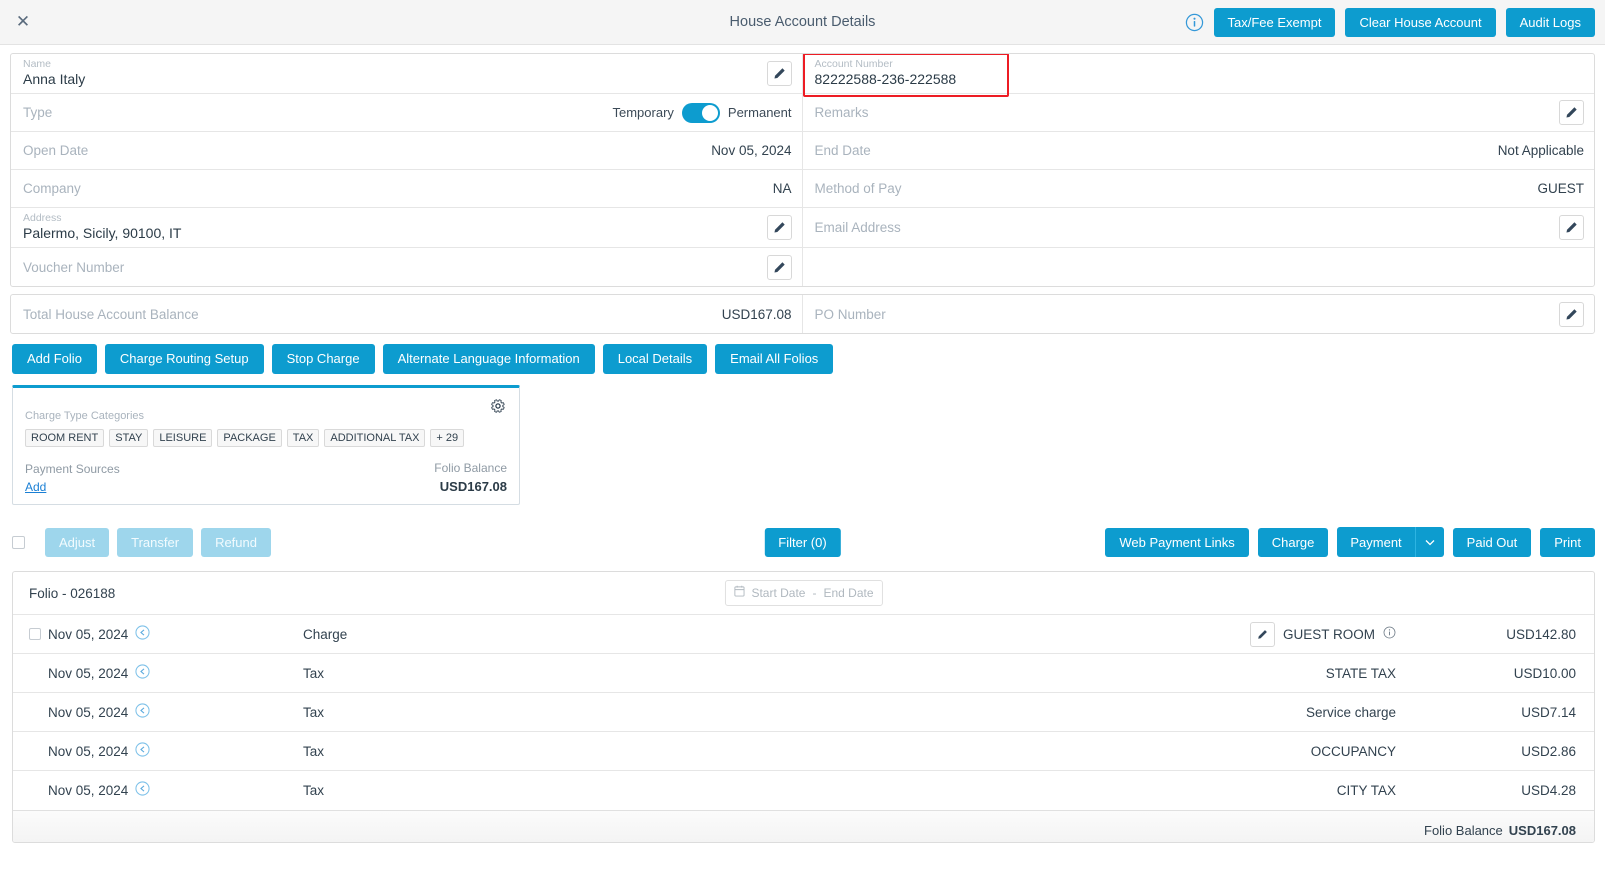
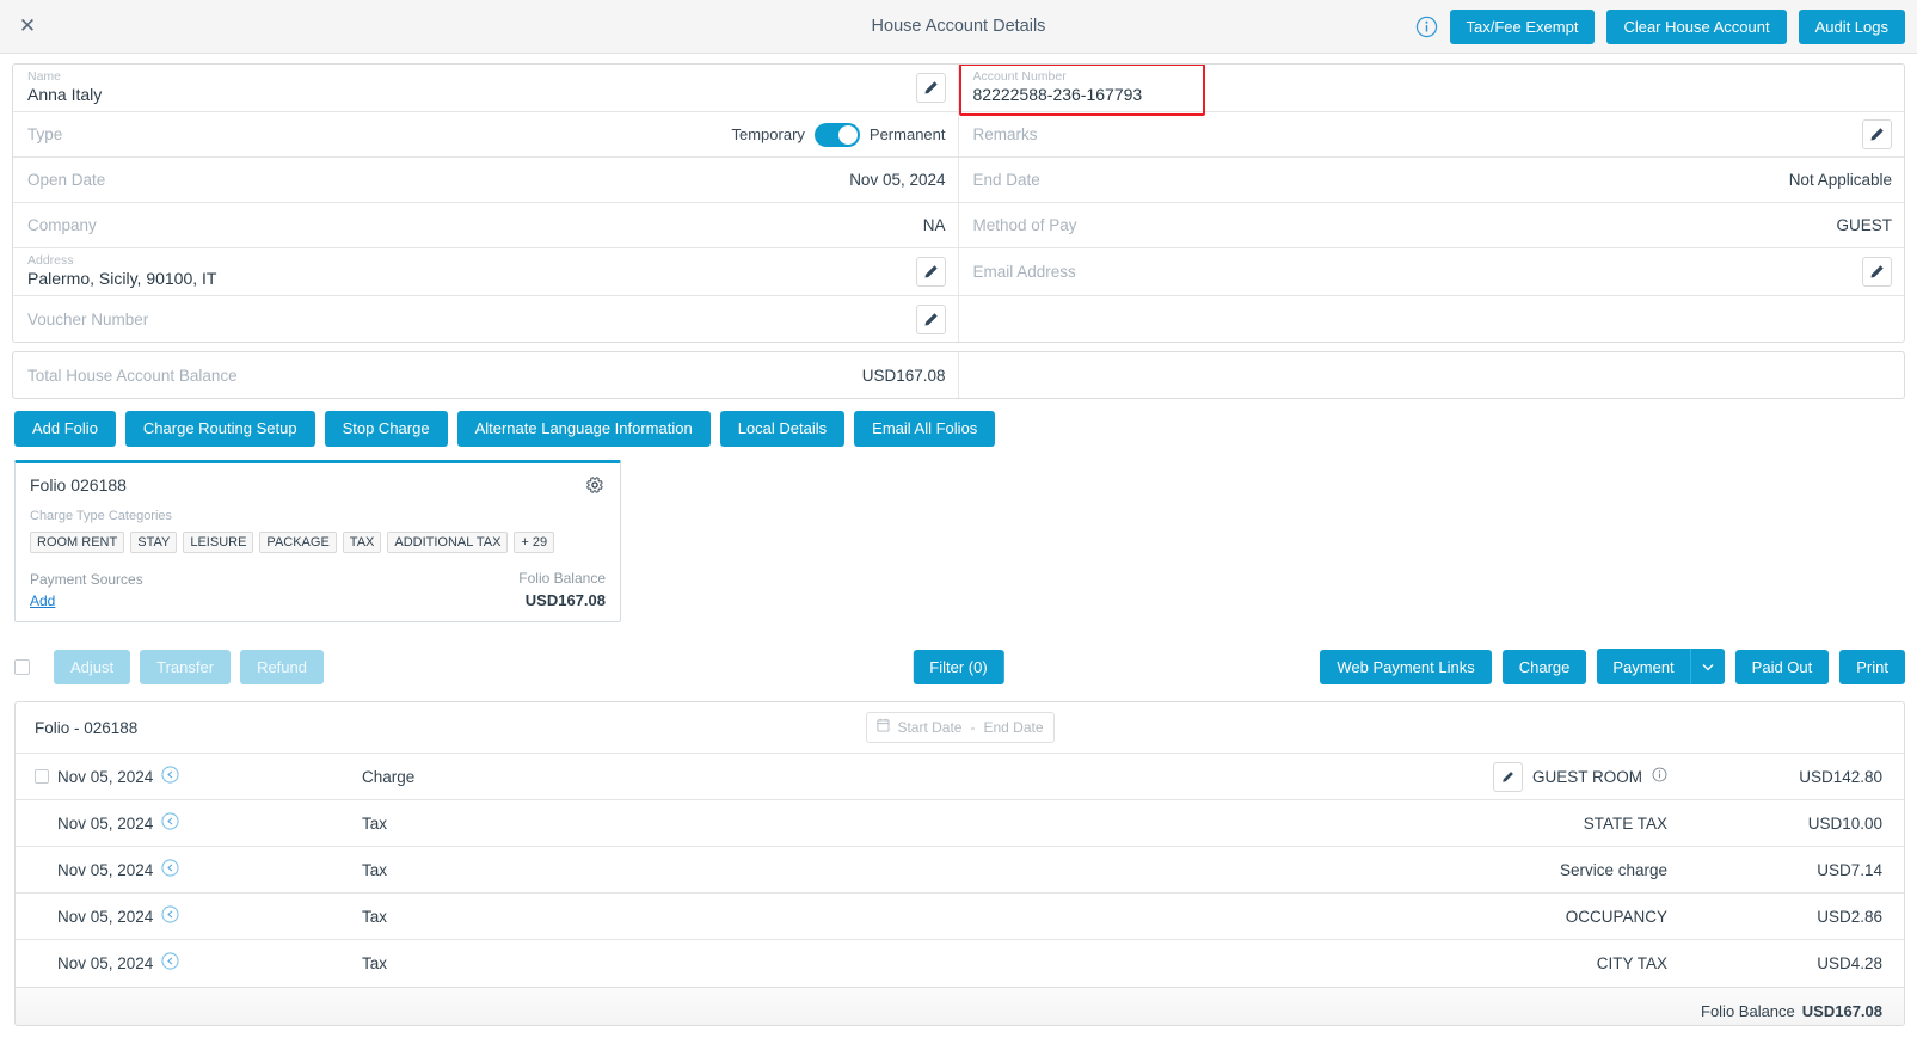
  ✕
  House Account Details
  Tax/Fee Exempt
  Clear House Account
  Audit Logs
  Name
  Anna Italy
  Account Number
- 82222588-236-222588
+ 82222588-236-167793
  Type
  Temporary
  Permanent
  Remarks
  Open Date
  Nov 05, 2024
  End Date
  Not Applicable
  Company
  NA
  Method of Pay
  GUEST
  Address
  Palermo, Sicily, 90100, IT
  Email Address
  Voucher Number
  Total House Account Balance
  USD167.08
- PO Number
  Add Folio
  Charge Routing Setup
  Stop Charge
  Alternate Language Information
  Local Details
  Email All Folios
+ Folio 026188
  Charge Type Categories
  ROOM RENT
  STAY
  LEISURE
  PACKAGE
  TAX
  ADDITIONAL TAX
  + 29
  Payment Sources
  Add
  Folio Balance
  USD167.08
  Adjust
  Transfer
  Refund
  Filter (0)
  Web Payment Links
  Charge
  Payment
  Paid Out
  Print
  Folio - 026188
  Start Date
  -
  End Date
  Nov 05, 2024	Charge	GUEST ROOM	USD142.80
  Nov 05, 2024	Tax	STATE TAX	USD10.00
  Nov 05, 2024	Tax	Service charge	USD7.14
  Nov 05, 2024	Tax	OCCUPANCY	USD2.86
  Nov 05, 2024	Tax	CITY TAX	USD4.28
  Folio Balance
  USD167.08
